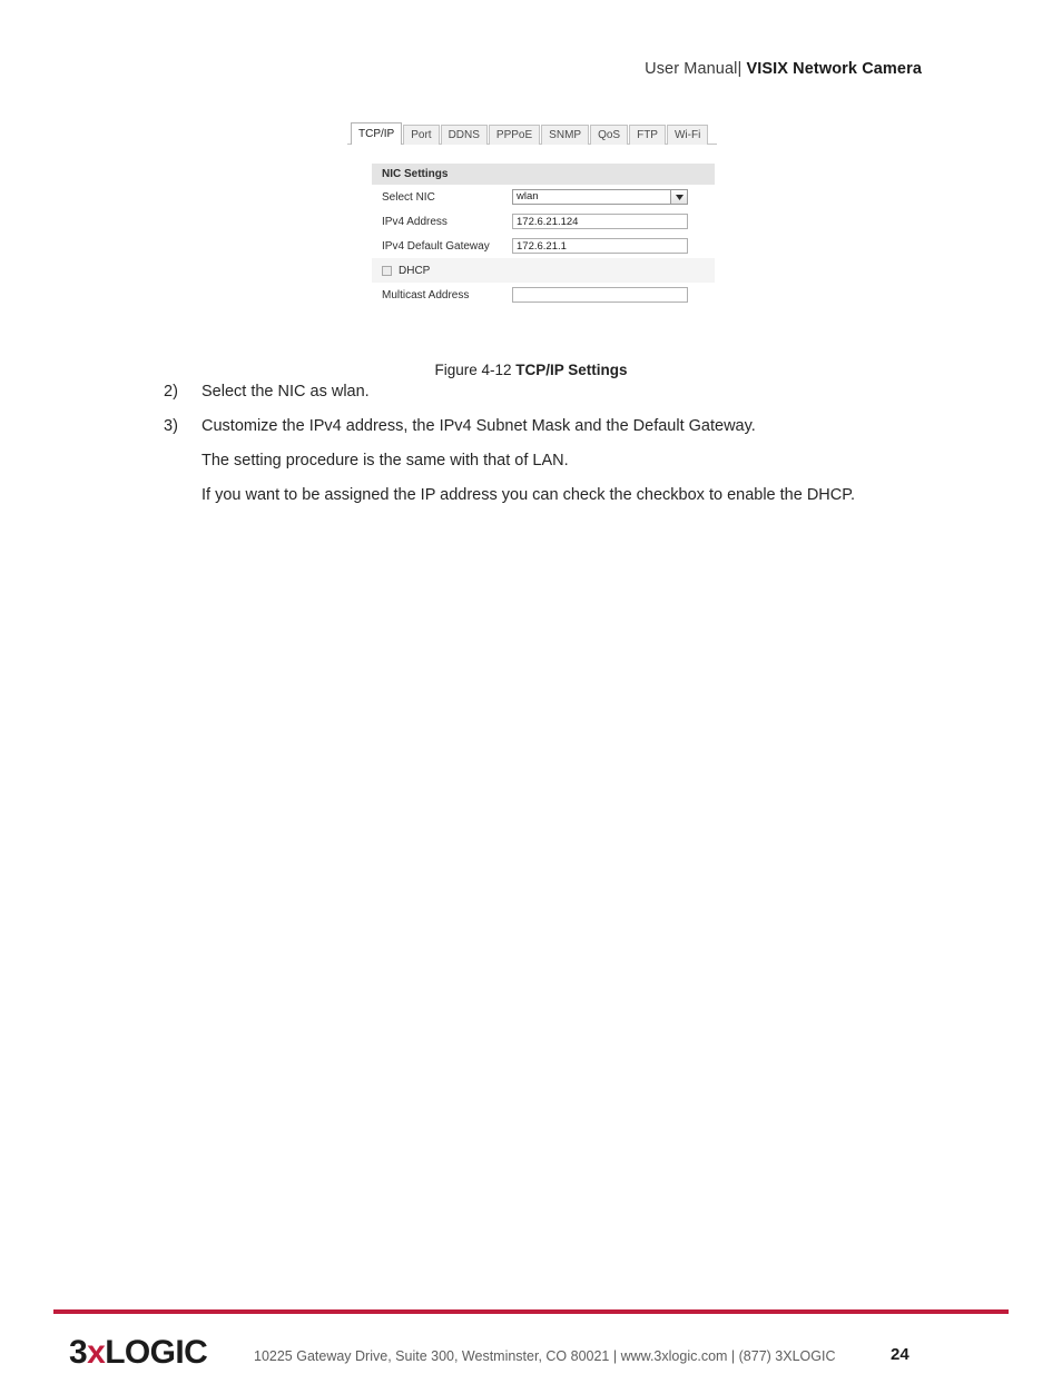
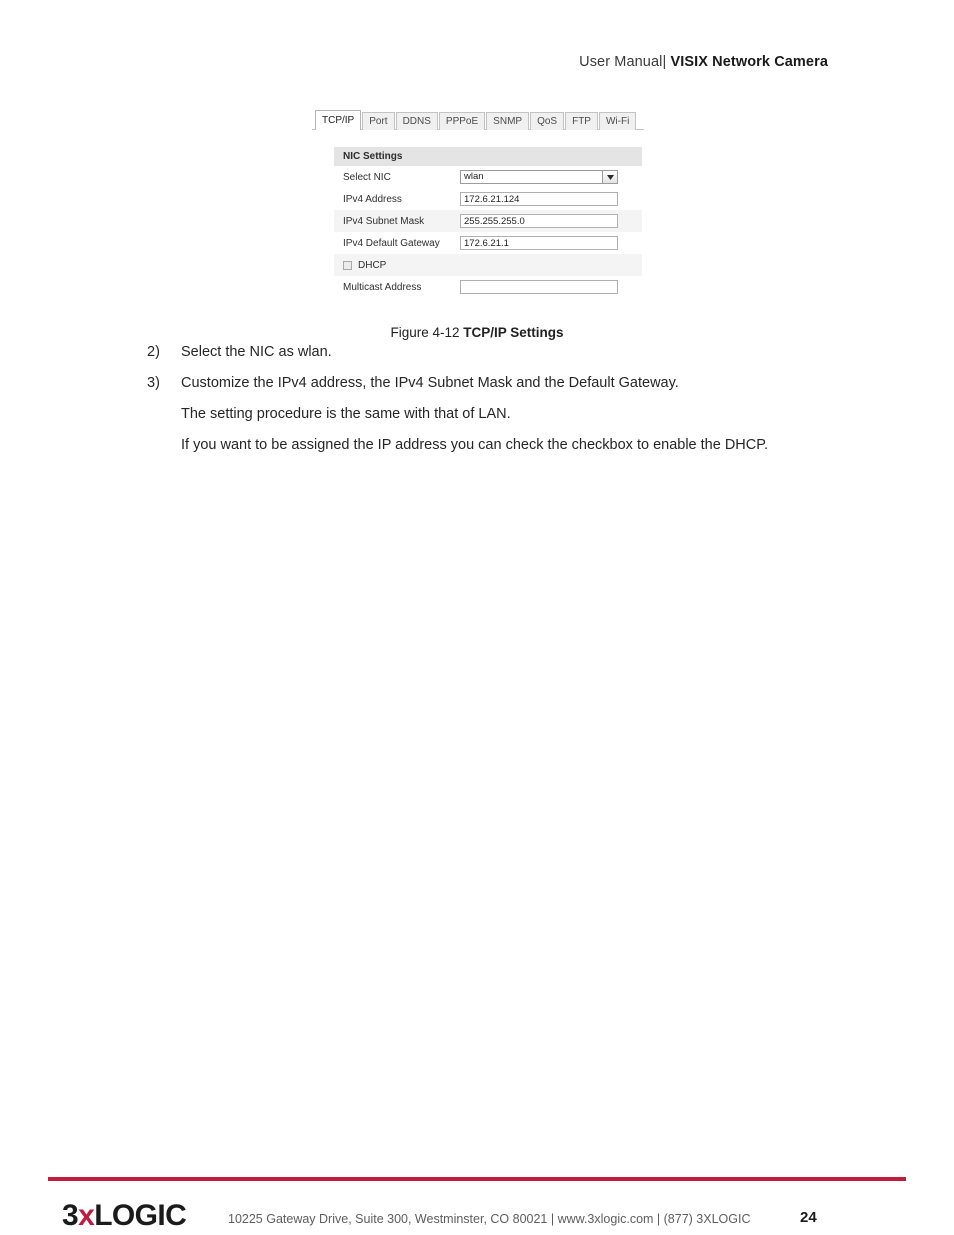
  User Manual| VISIX Network Camera
  TCP/IP
  Port
  DDNS
  PPPoE
  SNMP
  QoS
  FTP
  Wi-Fi
  NIC Settings
  Select NIC
  wlan
  IPv4 Address
  172.6.21.124
+ IPv4 Subnet Mask
+ 255.255.255.0
  IPv4 Default Gateway
  172.6.21.1
  DHCP
  Multicast Address
  Figure 4-12 TCP/IP Settings
  2)
  Select the NIC as wlan.
  3)
  Customize the IPv4 address, the IPv4 Subnet Mask and the Default Gateway.
  The setting procedure is the same with that of LAN.
  If you want to be assigned the IP address you can check the checkbox to enable the DHCP.
  3xLOGIC
  10225 Gateway Drive, Suite 300, Westminster, CO 80021 | www.3xlogic.com | (877) 3XLOGIC
  24
